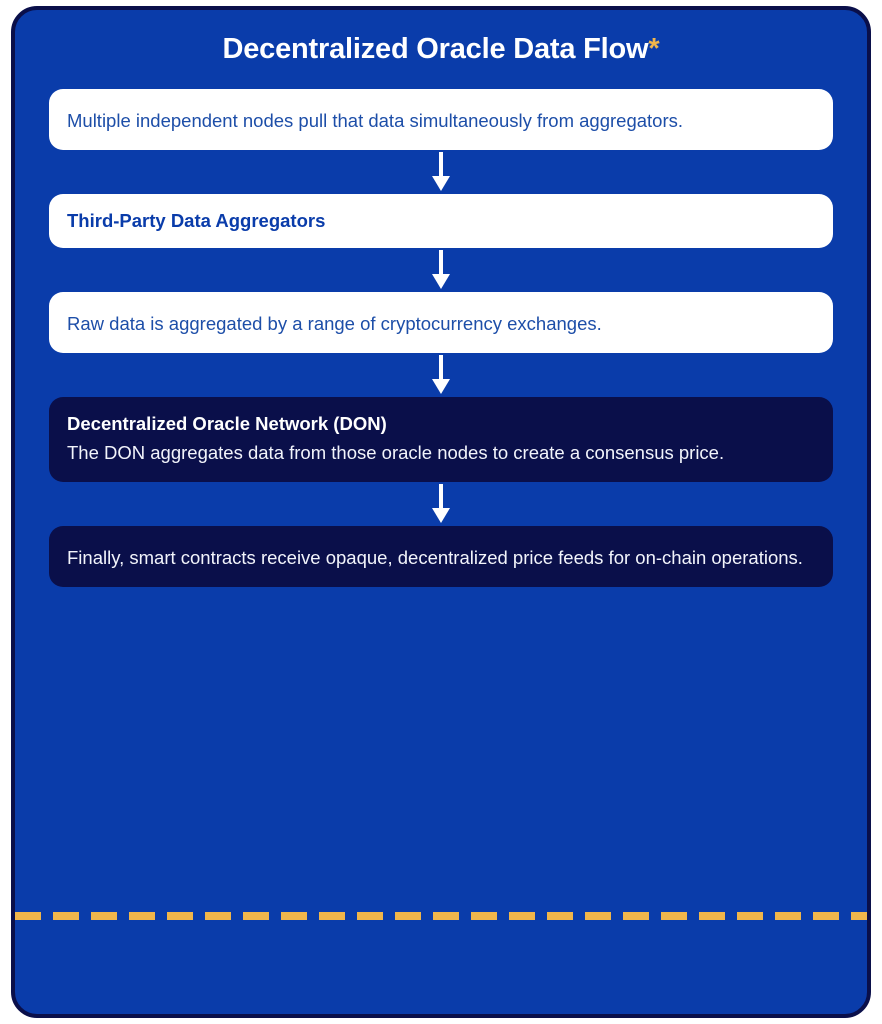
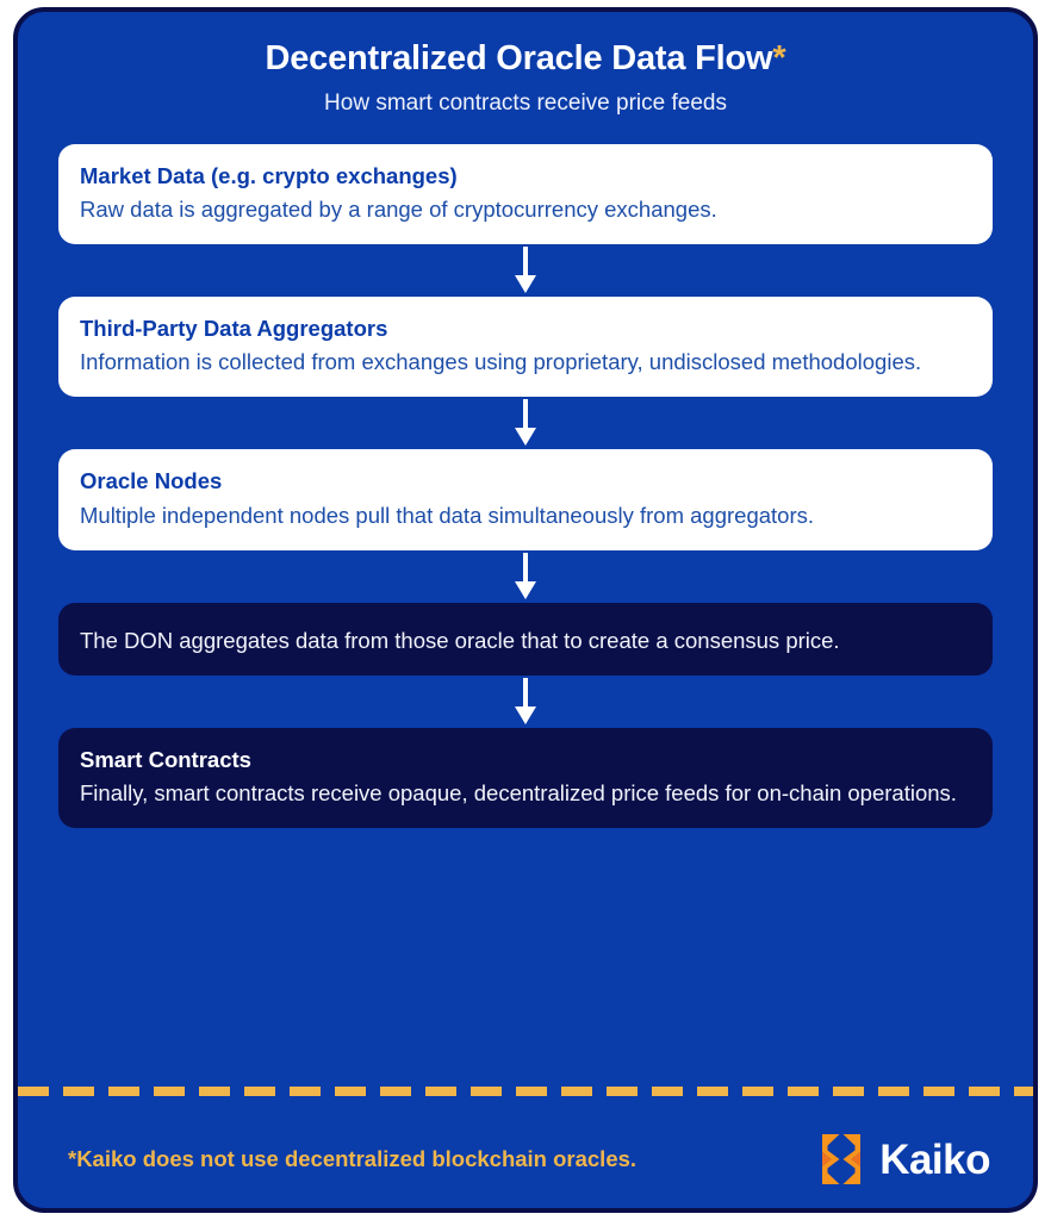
  Decentralized Oracle Data Flow*
+ How smart contracts receive price feeds
+ Market Data (e.g. crypto exchanges)
- Multiple independent nodes pull that data simultaneously from aggregators.
+ Raw data is aggregated by a range of cryptocurrency exchanges.
  Third-Party Data Aggregators
+ Information is collected from exchanges using proprietary, undisclosed methodologies.
+ Oracle Nodes
- Raw data is aggregated by a range of cryptocurrency exchanges.
+ Multiple independent nodes pull that data simultaneously from aggregators.
- Decentralized Oracle Network (DON)
- The DON aggregates data from those oracle nodes to create a consensus price.
+ The DON aggregates data from those oracle that to create a consensus price.
+ Smart Contracts
  Finally, smart contracts receive opaque, decentralized price feeds for on-chain operations.
+ *Kaiko does not use decentralized blockchain oracles.
+ Kaiko
